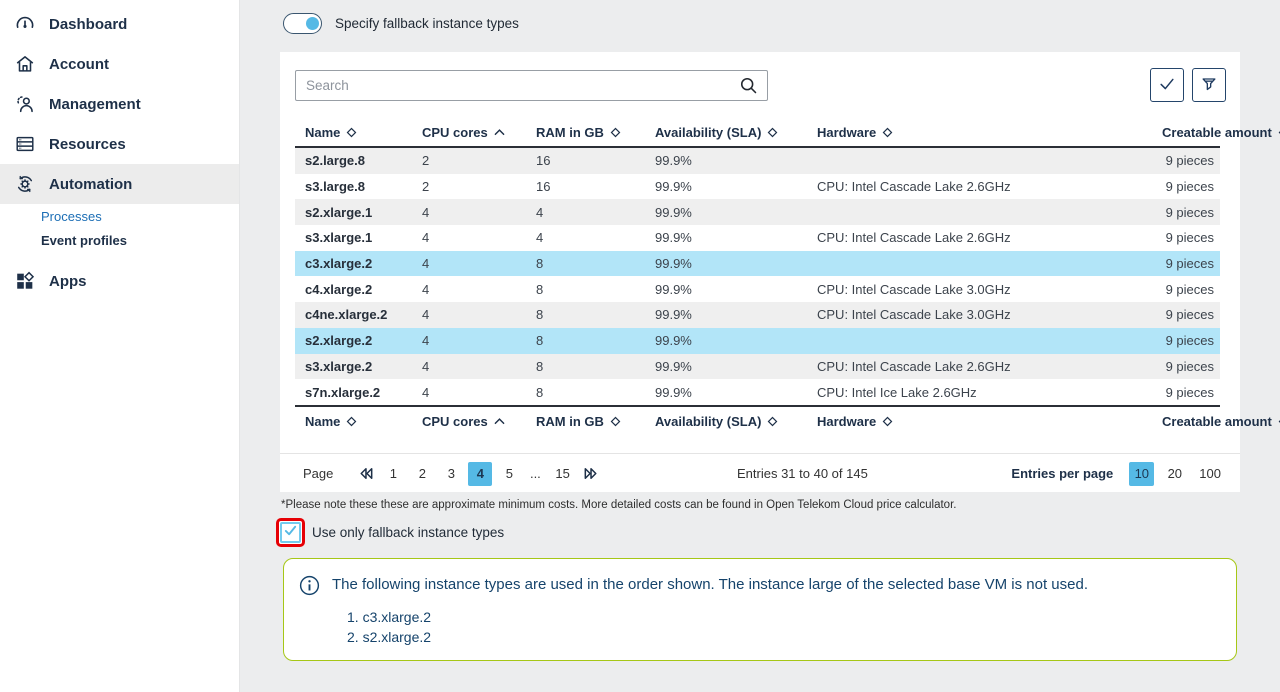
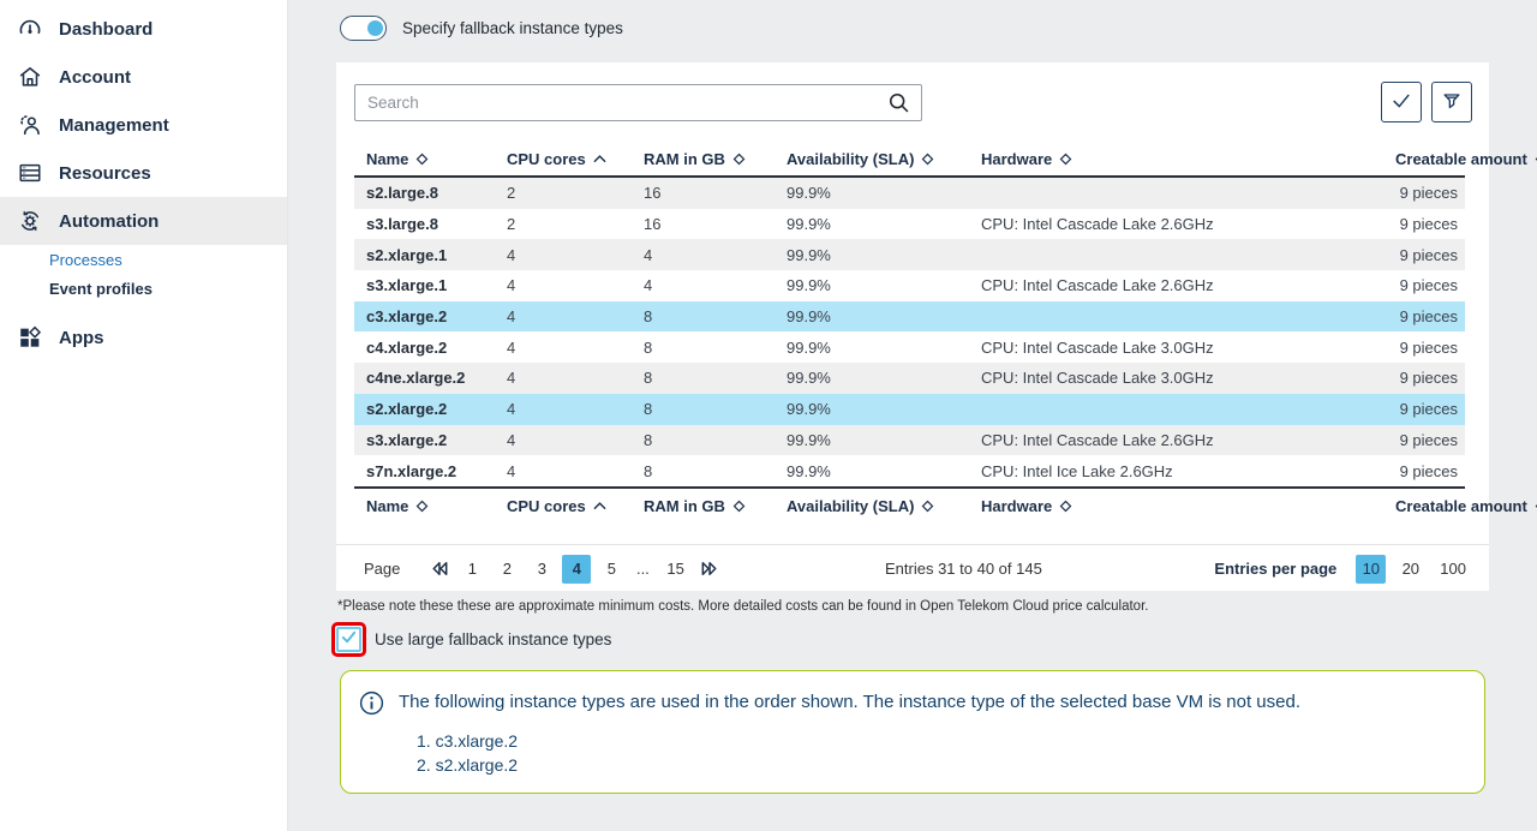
  Dashboard
  Account
  Management
  Resources
  Automation
  Processes
  Event profiles
  Apps
  Specify fallback instance types
  Search
  Name
  CPU cores
  RAM in GB
  Availability (SLA)
  Hardware
  Creatable amount
  s2.large.8
  2
  16
  99.9%
  9 pieces
  s3.large.8
  2
  16
  99.9%
  CPU: Intel Cascade Lake 2.6GHz
  9 pieces
  s2.xlarge.1
  4
  4
  99.9%
  9 pieces
  s3.xlarge.1
  4
  4
  99.9%
  CPU: Intel Cascade Lake 2.6GHz
  9 pieces
  c3.xlarge.2
  4
  8
  99.9%
  9 pieces
  c4.xlarge.2
  4
  8
  99.9%
  CPU: Intel Cascade Lake 3.0GHz
  9 pieces
  c4ne.xlarge.2
  4
  8
  99.9%
  CPU: Intel Cascade Lake 3.0GHz
  9 pieces
  s2.xlarge.2
  4
  8
  99.9%
  9 pieces
  s3.xlarge.2
  4
  8
  99.9%
  CPU: Intel Cascade Lake 2.6GHz
  9 pieces
  s7n.xlarge.2
  4
  8
  99.9%
  CPU: Intel Ice Lake 2.6GHz
  9 pieces
  Name
  CPU cores
  RAM in GB
  Availability (SLA)
  Hardware
  Creatable amount
  Page
  1
  2
  3
  4
  5
  ...
  15
  Entries 31 to 40 of 145
  Entries per page
  10
  20
  100
  *Please note these these are approximate minimum costs. More detailed costs can be found in Open Telekom Cloud price calculator.
- Use only fallback instance types
+ Use large fallback instance types
- The following instance types are used in the order shown. The instance large of the selected base VM is not used.
+ The following instance types are used in the order shown. The instance type of the selected base VM is not used.
  1. c3.xlarge.2
  2. s2.xlarge.2
